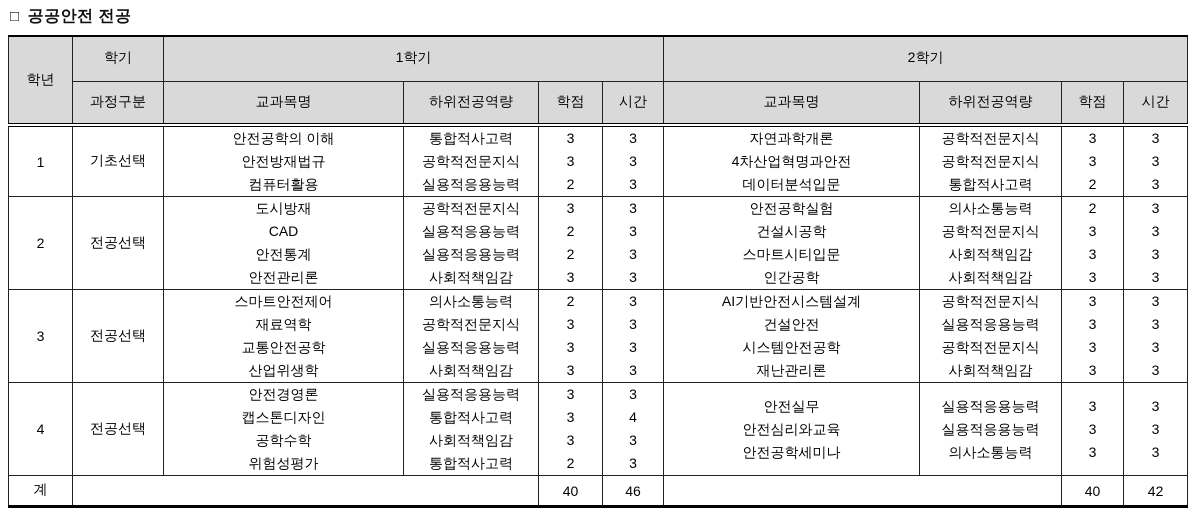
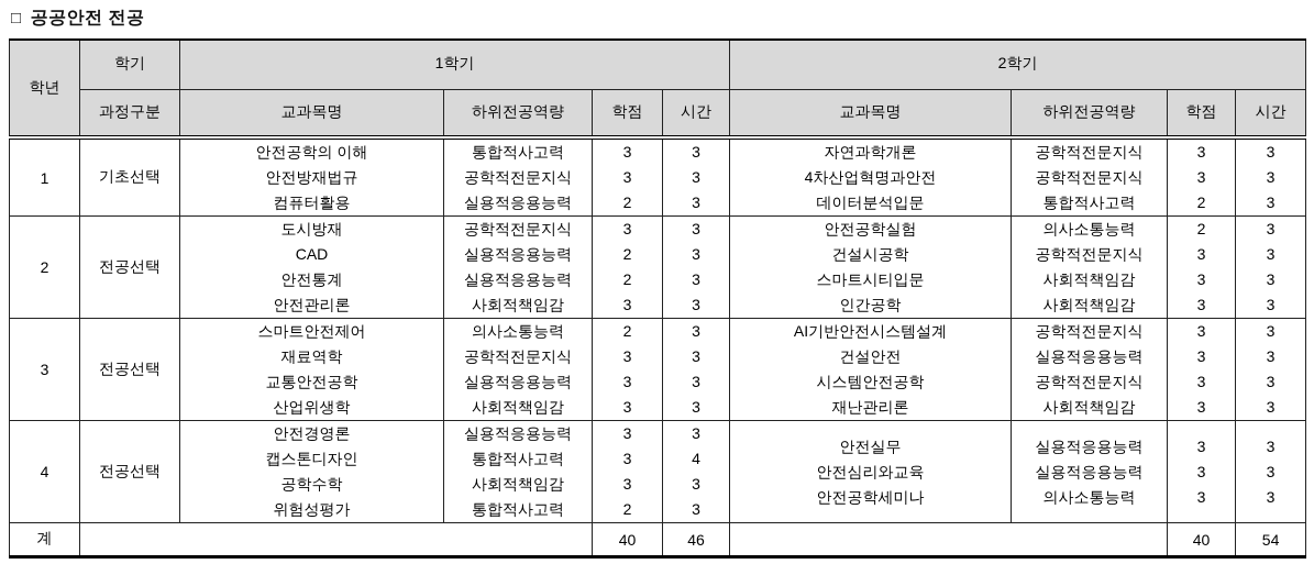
  □ 공공안전 전공
  학년	학기	1학기	2학기
  과정구분	교과목명	하위전공역량	학점	시간	교과목명	하위전공역량	학점	시간
  1	기초선택	안전공학의 이해안전방재법규컴퓨터활용	통합적사고력공학적전문지식실용적응용능력	332	333	자연과학개론4차산업혁명과안전데이터분석입문	공학적전문지식공학적전문지식통합적사고력	332	333
  2	전공선택	도시방재CAD안전통계안전관리론	공학적전문지식실용적응용능력실용적응용능력사회적책임감	3223	3333	안전공학실험건설시공학스마트시티입문인간공학	의사소통능력공학적전문지식사회적책임감사회적책임감	2333	3333
  3	전공선택	스마트안전제어재료역학교통안전공학산업위생학	의사소통능력공학적전문지식실용적응용능력사회적책임감	2333	3333	AI기반안전시스템설계건설안전시스템안전공학재난관리론	공학적전문지식실용적응용능력공학적전문지식사회적책임감	3333	3333
  4	전공선택	안전경영론캡스톤디자인공학수학위험성평가	실용적응용능력통합적사고력사회적책임감통합적사고력	3332	3433	안전실무안전심리와교육안전공학세미나	실용적응용능력실용적응용능력의사소통능력	333	333
- 계		40	46		40	42
+ 계		40	46		40	54
